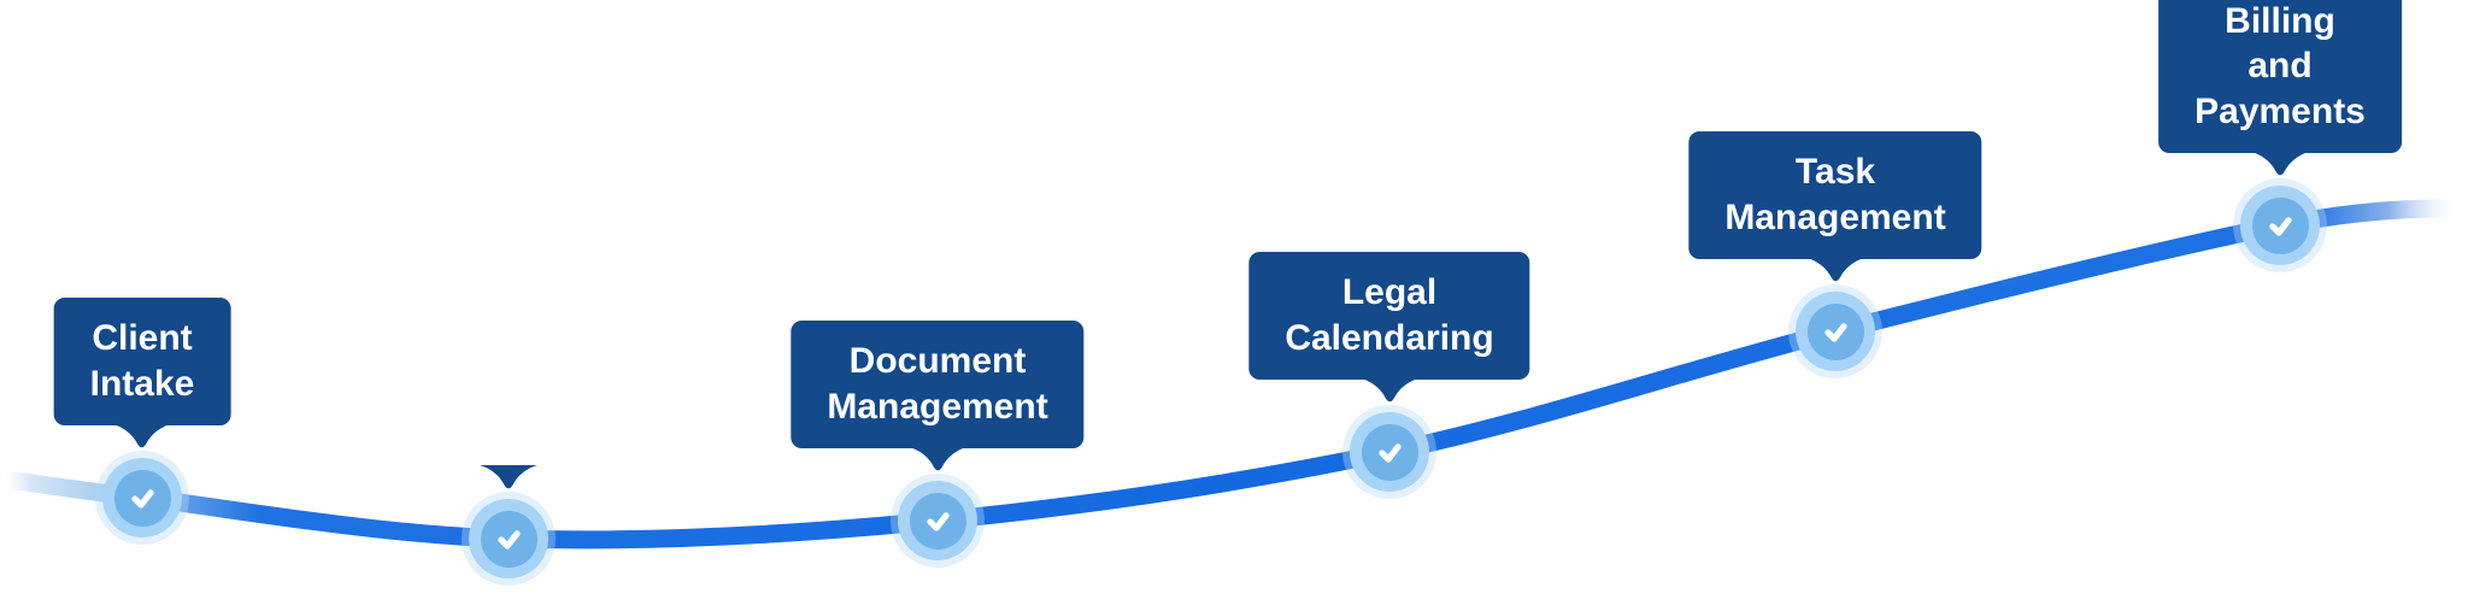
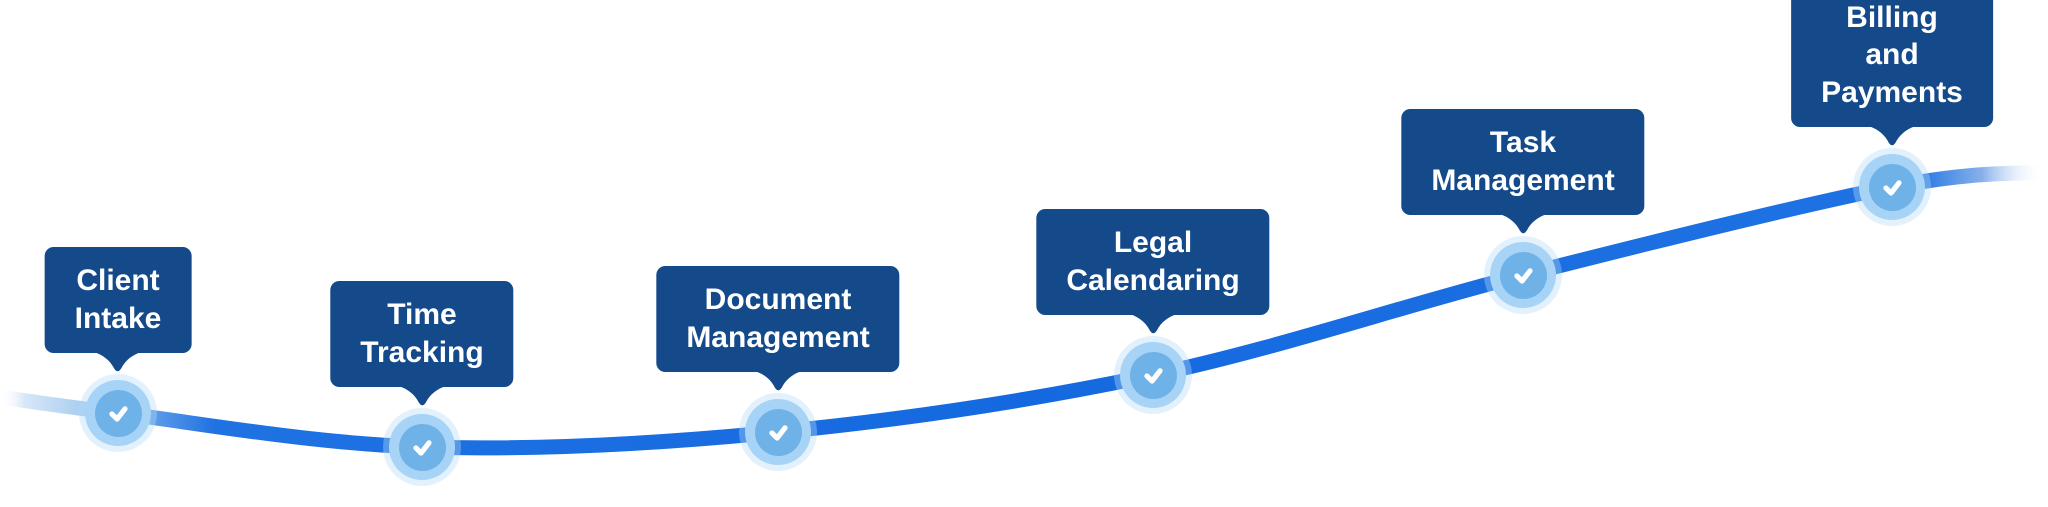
  Client
  Intake
+ Time
+ Tracking
  Document
  Management
  Legal
  Calendaring
  Task
  Management
  Billing and
  Payments
